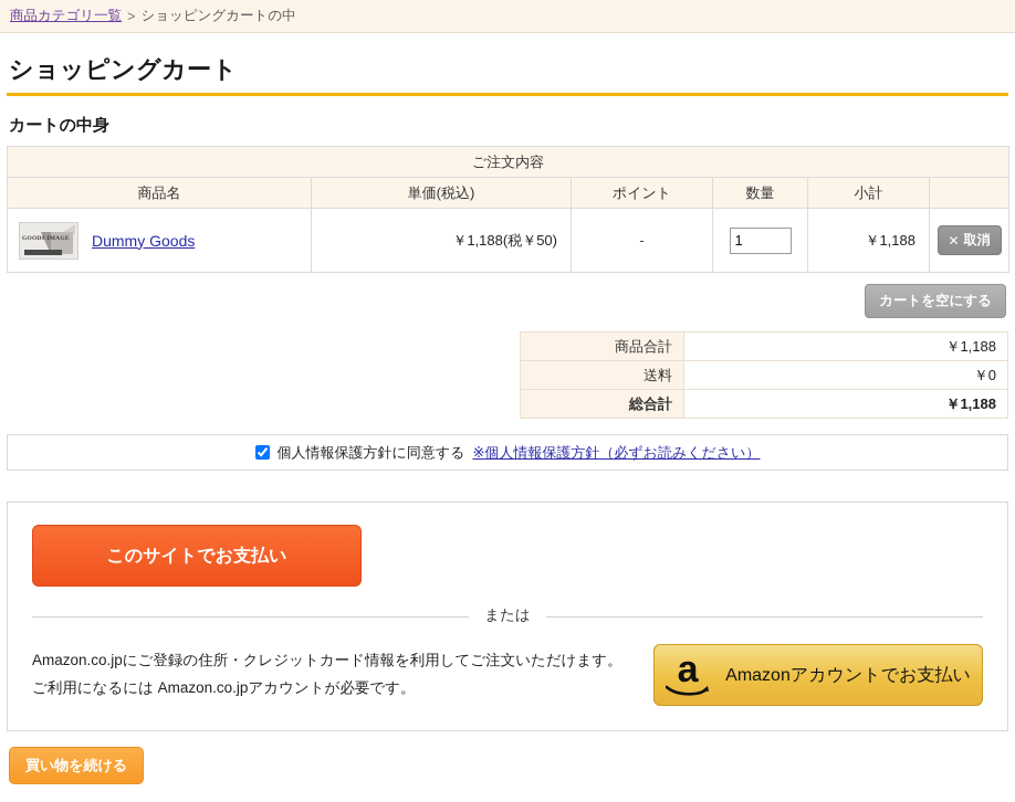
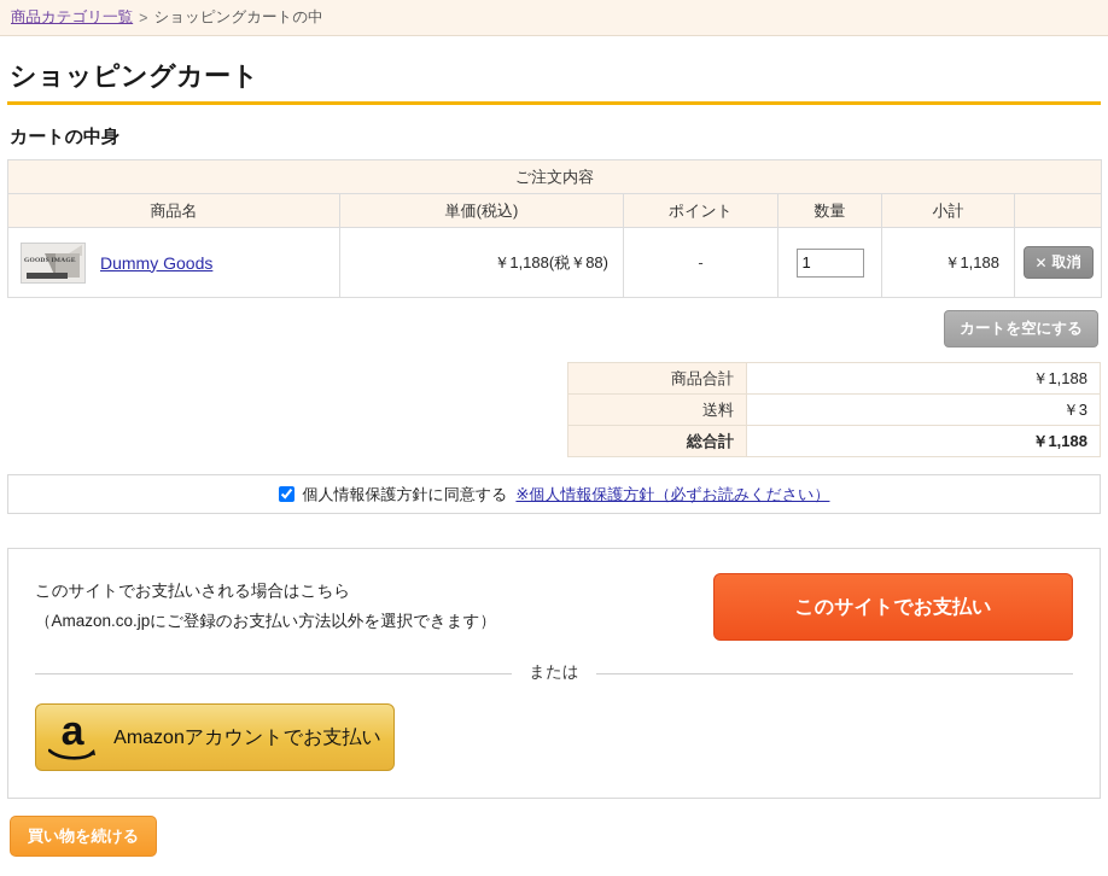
  商品カテゴリ一覧
  >
  ショッピングカートの中
  ショッピングカート
  カートの中身
  ご注文内容
  商品名	単価(税込)	ポイント	数量	小計
- Dummy Goods	￥1,188(税￥50)	-	1	￥1,188	✕ 取消
+ Dummy Goods	￥1,188(税￥88)	-	1	￥1,188	✕ 取消
  カートを空にする
  商品合計	￥1,188
- 送料	￥0
+ 送料	￥3
  総合計	￥1,188
  個人情報保護方針に同意する
  ※個人情報保護方針（必ずお読みください）
+ このサイトでお支払いされる場合はこちら
+ （Amazon.co.jpにご登録のお支払い方法以外を選択できます）
  このサイトでお支払い
  または
- Amazon.co.jpにご登録の住所・クレジットカード情報を利用してご注文いただけます。
- ご利用になるには Amazon.co.jpアカウントが必要です。
  a
  Amazonアカウントでお支払い
  買い物を続ける
